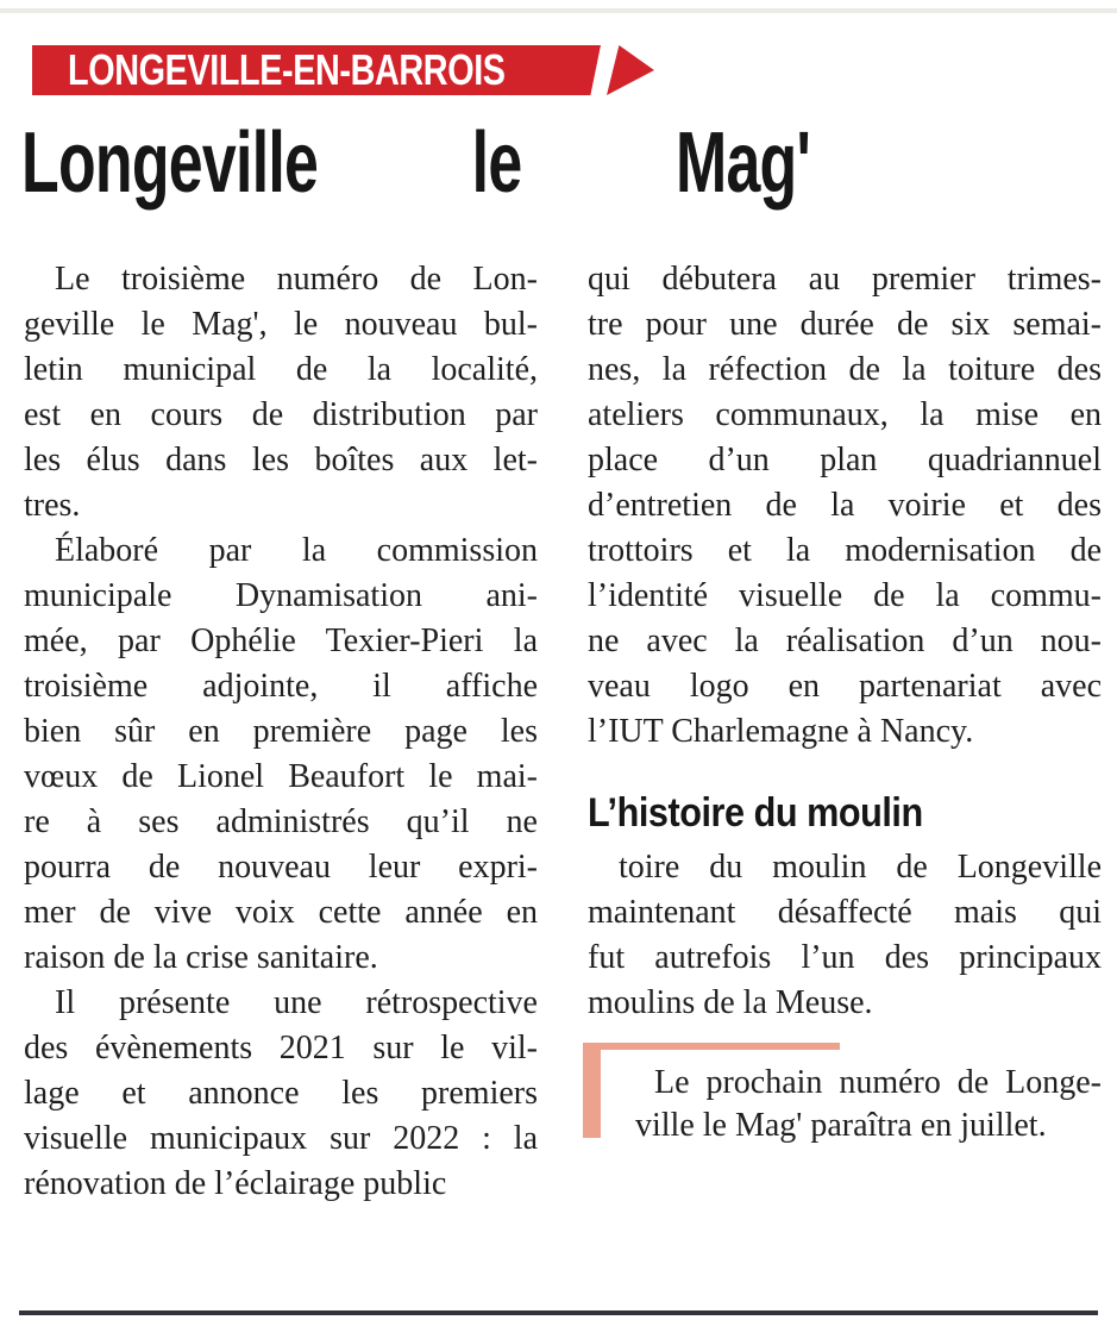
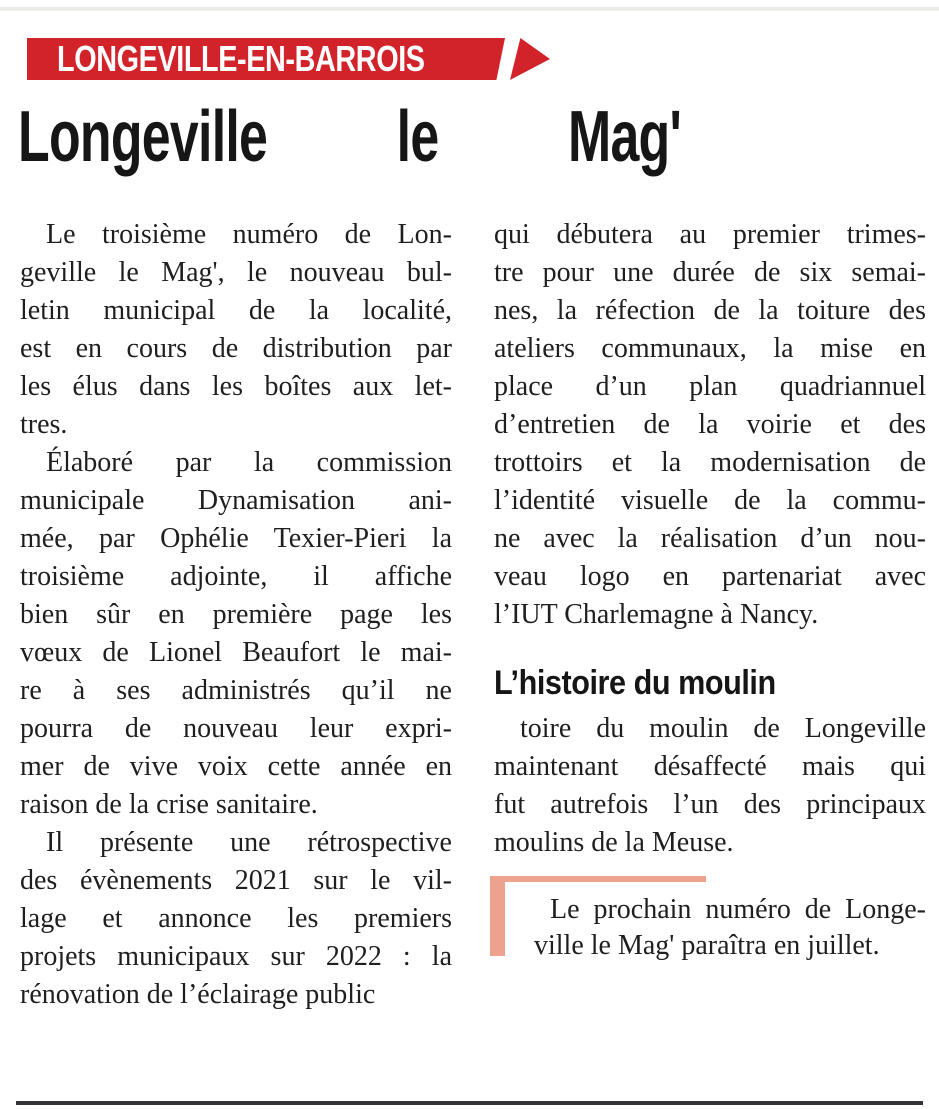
  LONGEVILLE-EN-BARROIS
  Longeville le Mag'
  Le troisième numéro de Lon-
  geville le Mag', le nouveau bul-
  letin municipal de la localité,
  est en cours de distribution par
  les élus dans les boîtes aux let-
  tres.
  Élaboré par la commission
  municipale Dynamisation ani-
  mée, par Ophélie Texier-Pieri la
  troisième adjointe, il affiche
  bien sûr en première page les
  vœux de Lionel Beaufort le mai-
  re à ses administrés qu’il ne
  pourra de nouveau leur expri-
  mer de vive voix cette année en
  raison de la crise sanitaire.
  Il présente une rétrospective
  des évènements 2021 sur le vil-
  lage et annonce les premiers
- visuelle municipaux sur 2022 : la
+ projets municipaux sur 2022 : la
  rénovation de l’éclairage public
  qui débutera au premier trimes-
  tre pour une durée de six semai-
  nes, la réfection de la toiture des
  ateliers communaux, la mise en
  place d’un plan quadriannuel
  d’entretien de la voirie et des
  trottoirs et la modernisation de
  l’identité visuelle de la commu-
  ne avec la réalisation d’un nou-
  veau logo en partenariat avec
  l’IUT Charlemagne à Nancy.
  L’histoire du moulin
  toire du moulin de Longeville
  maintenant désaffecté mais qui
  fut autrefois l’un des principaux
  moulins de la Meuse.
  Le prochain numéro de Longe-
  ville le Mag' paraîtra en juillet.
